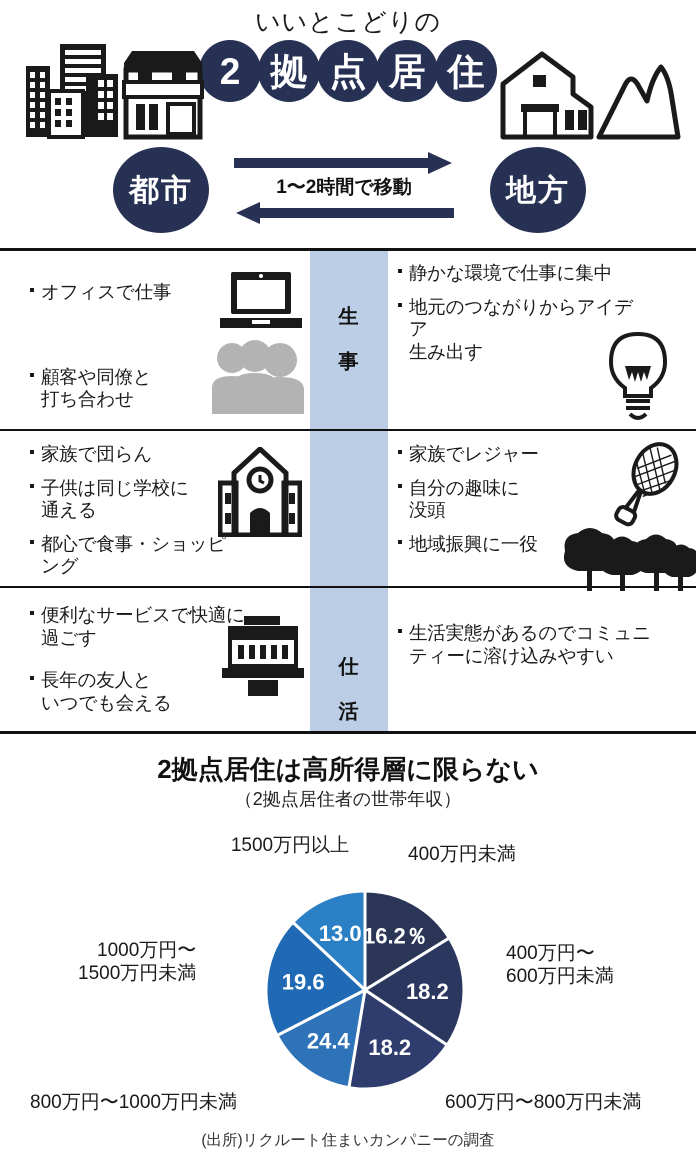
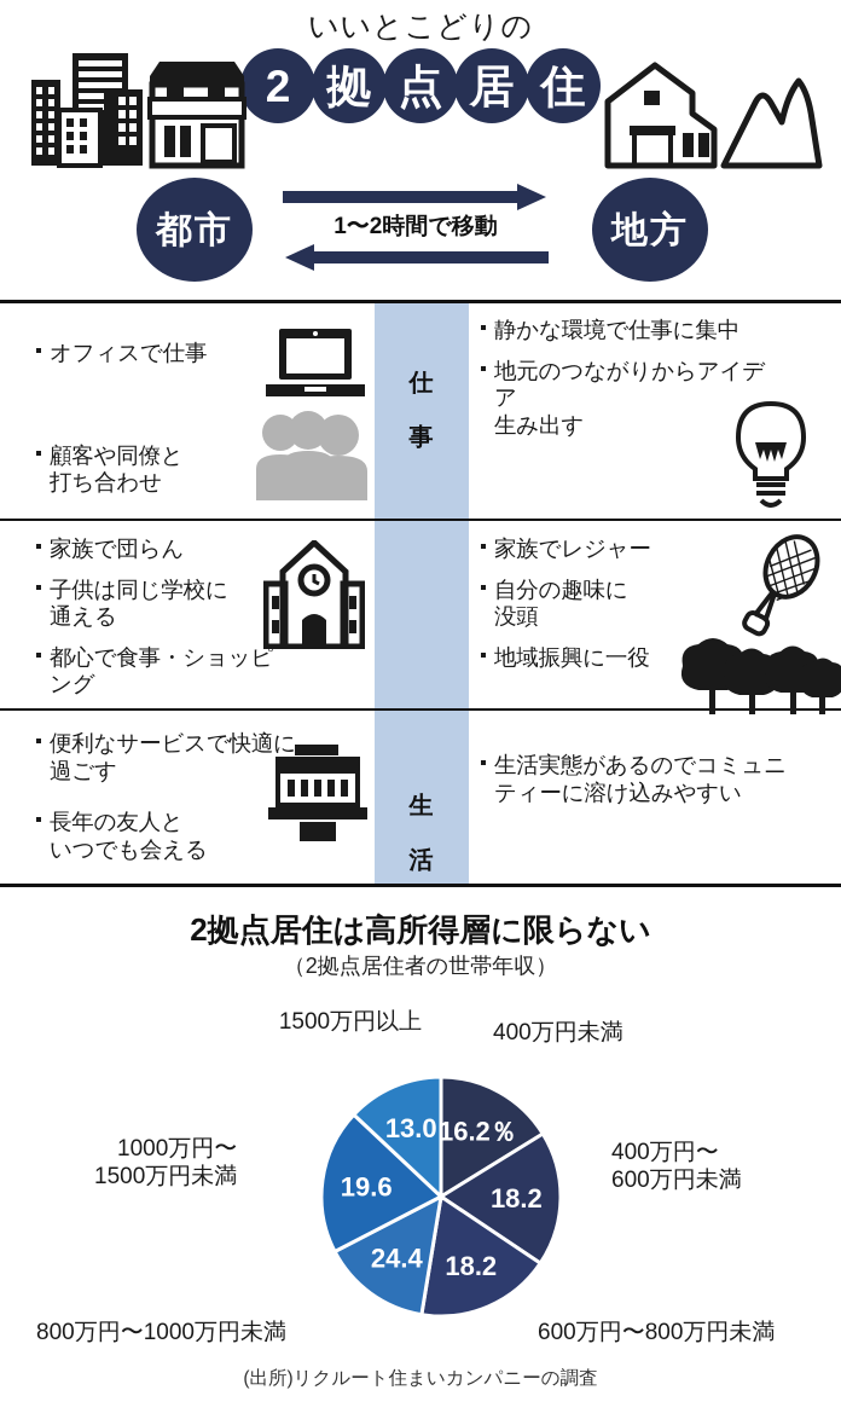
  いいとこどりの
  2
  拠
  点
  居
  住
  都市
  地方
  1〜2時間で移動
  オフィスで仕事
  顧客や同僚と
  打ち合わせ
- 生
+ 仕
  事
  静かな環境で仕事に集中
  地元のつながりからアイデア
  生み出す
  家族で団らん
  子供は同じ学校に
  通える
  都心で食事・ショッピング
- 仕
+ 生
  活
  家族でレジャー
  自分の趣味に
  没頭
  地域振興に一役
  便利なサービスで快適に
  過ごす
  長年の友人と
  いつでも会える
  生活実態があるのでコミュニ
  ティーに溶け込みやすい
  2拠点居住は高所得層に限らない
  （2拠点居住者の世帯年収）
  16.2％
  18.2
  18.2
  24.4
  19.6
  13.0
  1500万円以上
  400万円未満
  400万円〜
  600万円未満
  600万円〜800万円未満
  800万円〜1000万円未満
  1000万円〜
  1500万円未満
  (出所)リクルート住まいカンパニーの調査
